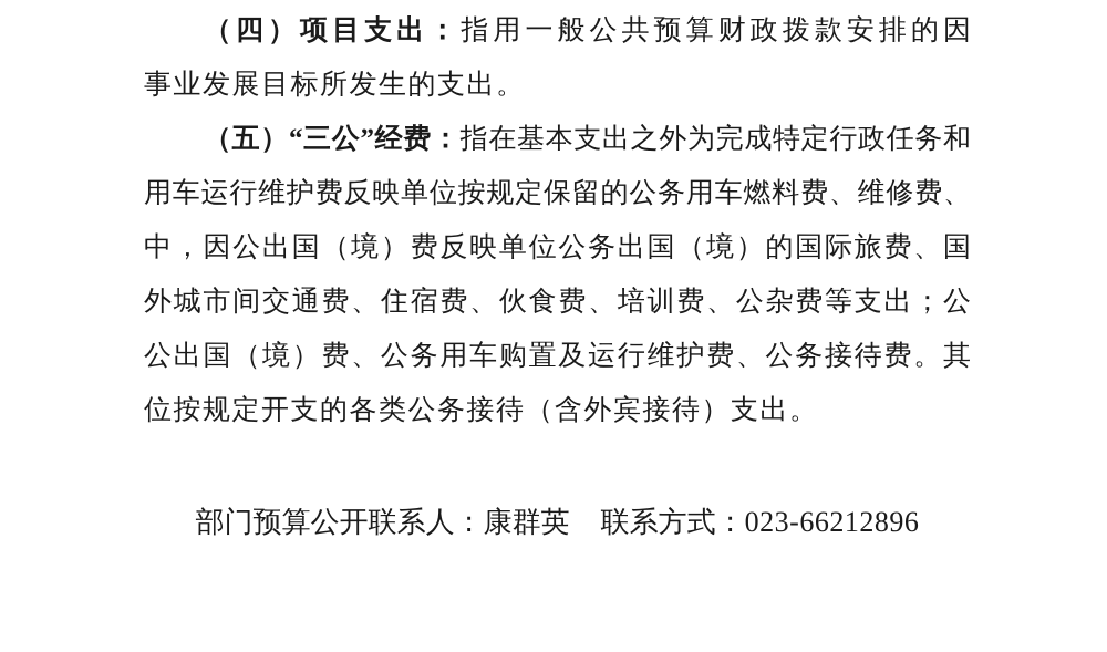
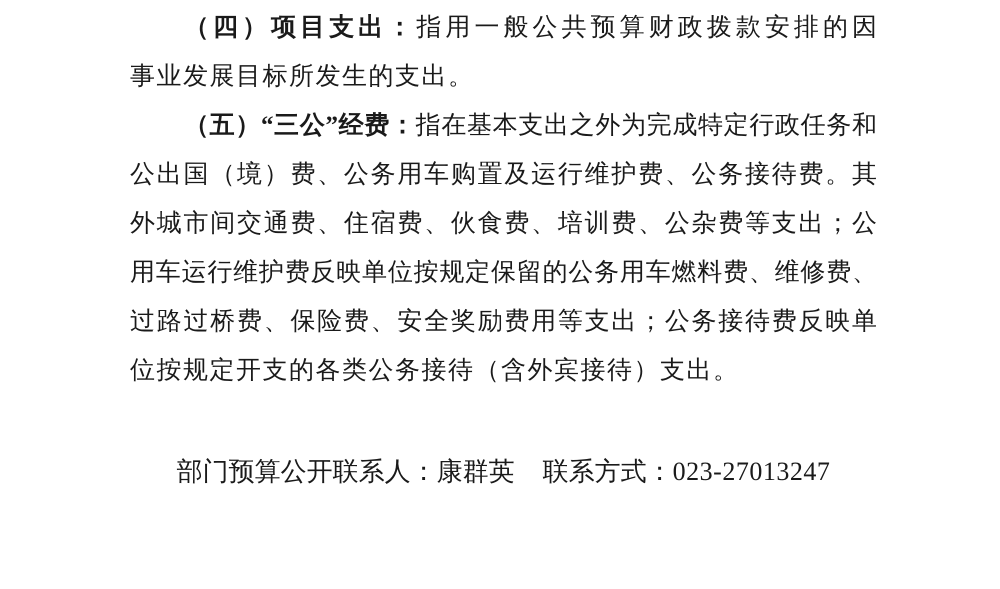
  （四）项目支出：指用一般公共预算财政拨款安排的因
  事业发展目标所发生的支出。
  （五）“三公”经费：指在基本支出之外为完成特定行政任务和
- 用车运行维护费反映单位按规定保留的公务用车燃料费、维修费、
+ 公出国（境）费、公务用车购置及运行维护费、公务接待费。其
- 中，因公出国（境）费反映单位公务出国（境）的国际旅费、国
  外城市间交通费、住宿费、伙食费、培训费、公杂费等支出；公
- 公出国（境）费、公务用车购置及运行维护费、公务接待费。其
+ 用车运行维护费反映单位按规定保留的公务用车燃料费、维修费、
+ 过路过桥费、保险费、安全奖励费用等支出；公务接待费反映单
  位按规定开支的各类公务接待（含外宾接待）支出。
- 部门预算公开联系人：康群英 联系方式：023-66212896
+ 部门预算公开联系人：康群英 联系方式：023-27013247
